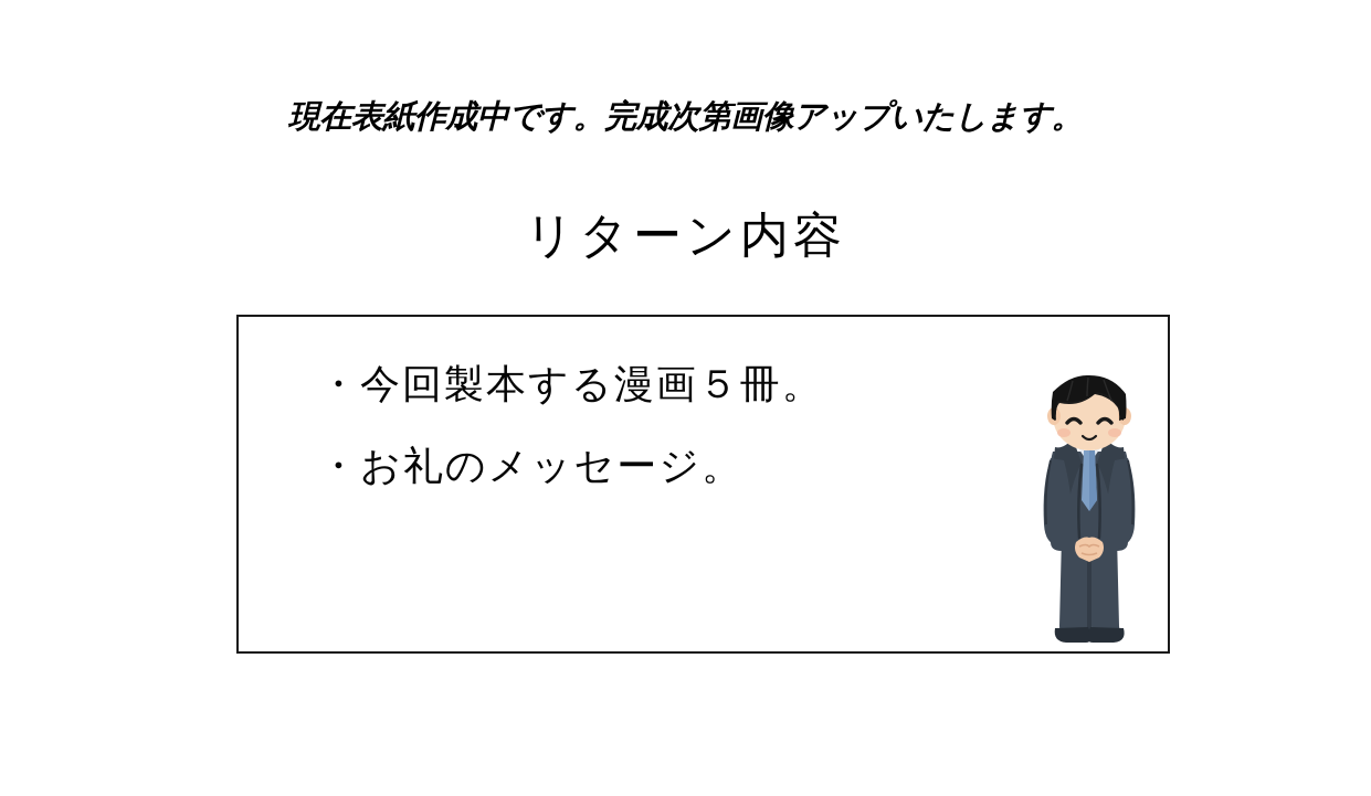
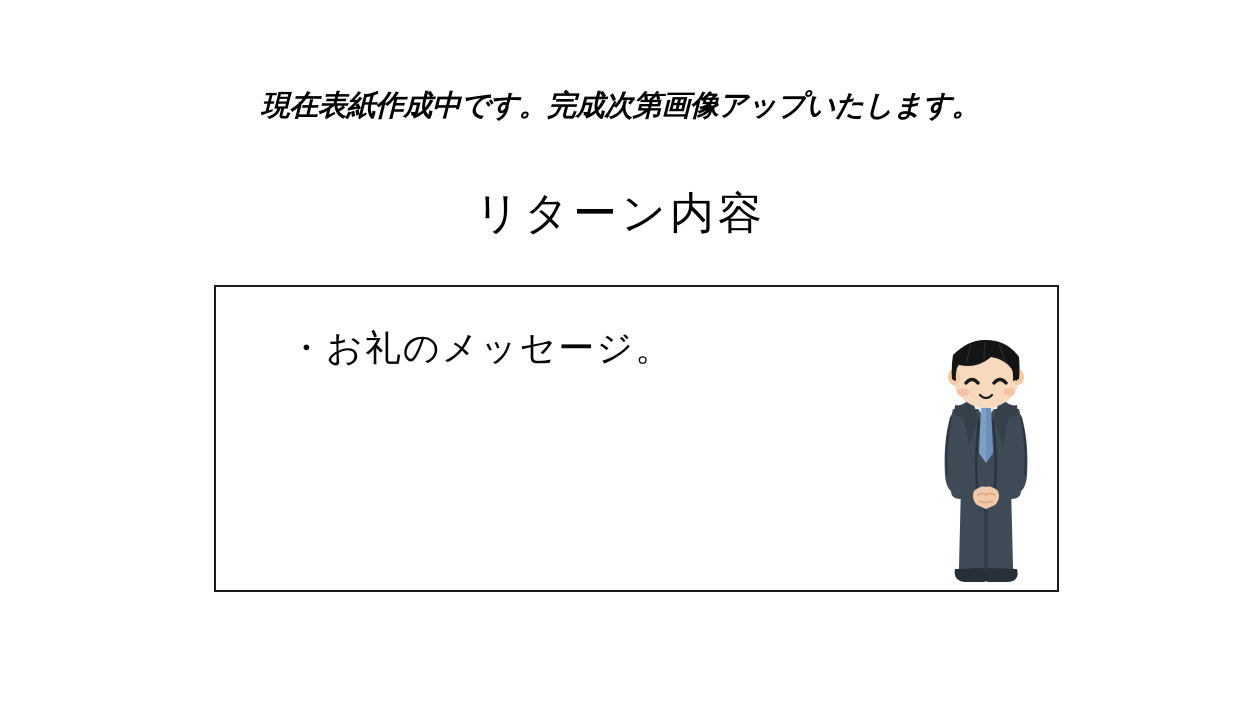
  現在表紙作成中です。完成次第画像アップいたします。
  リターン内容
- ・今回製本する漫画５冊。
  ・お礼のメッセージ。
